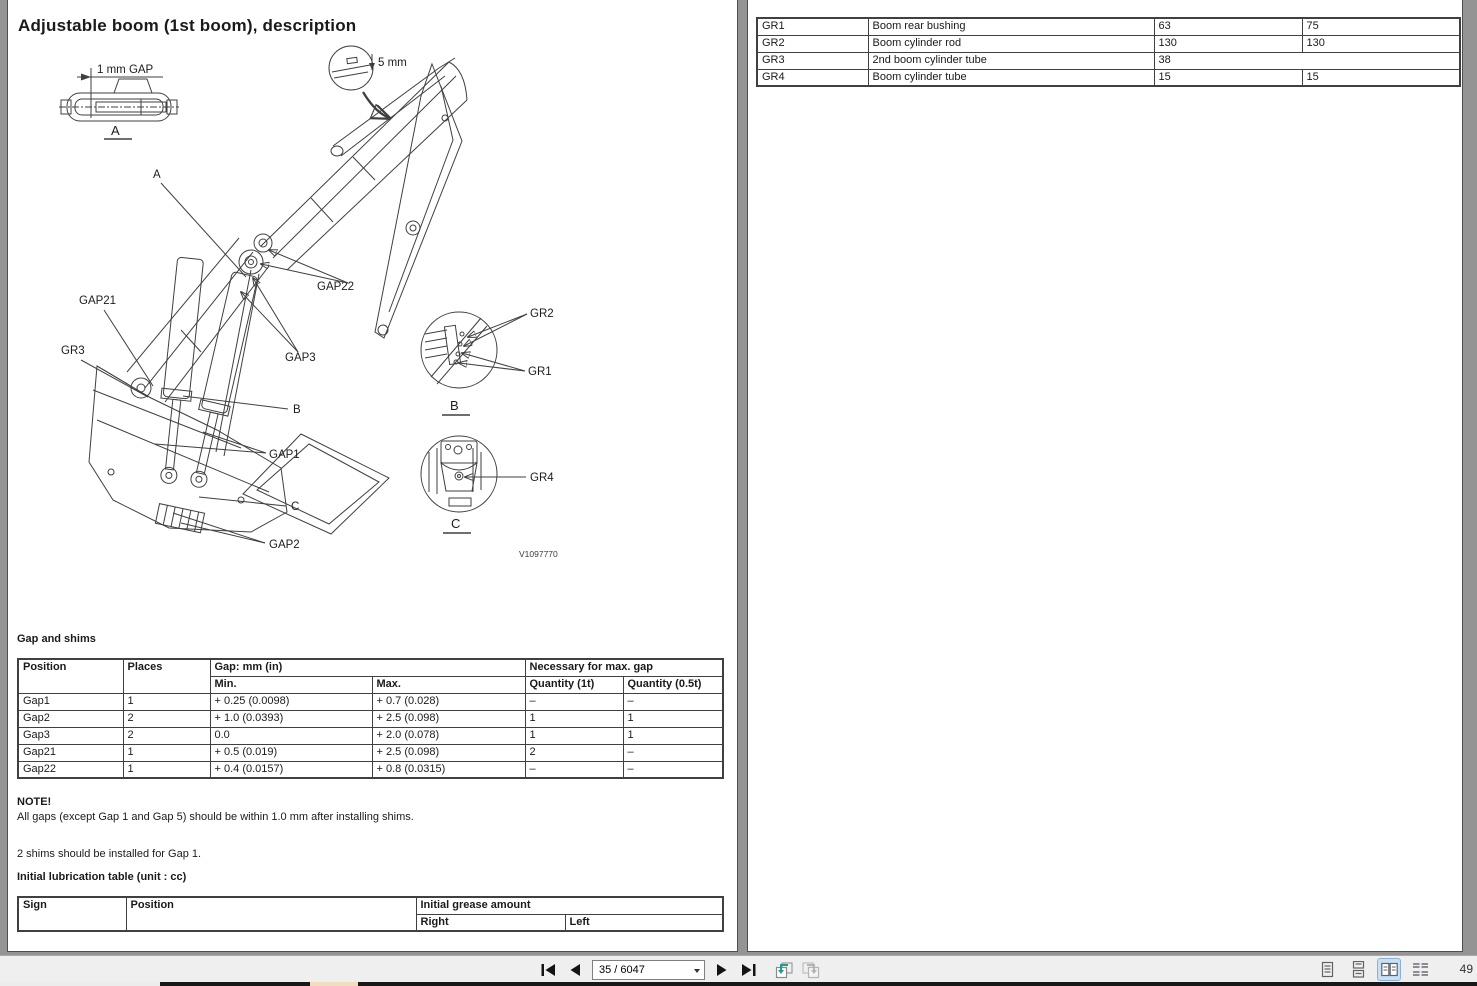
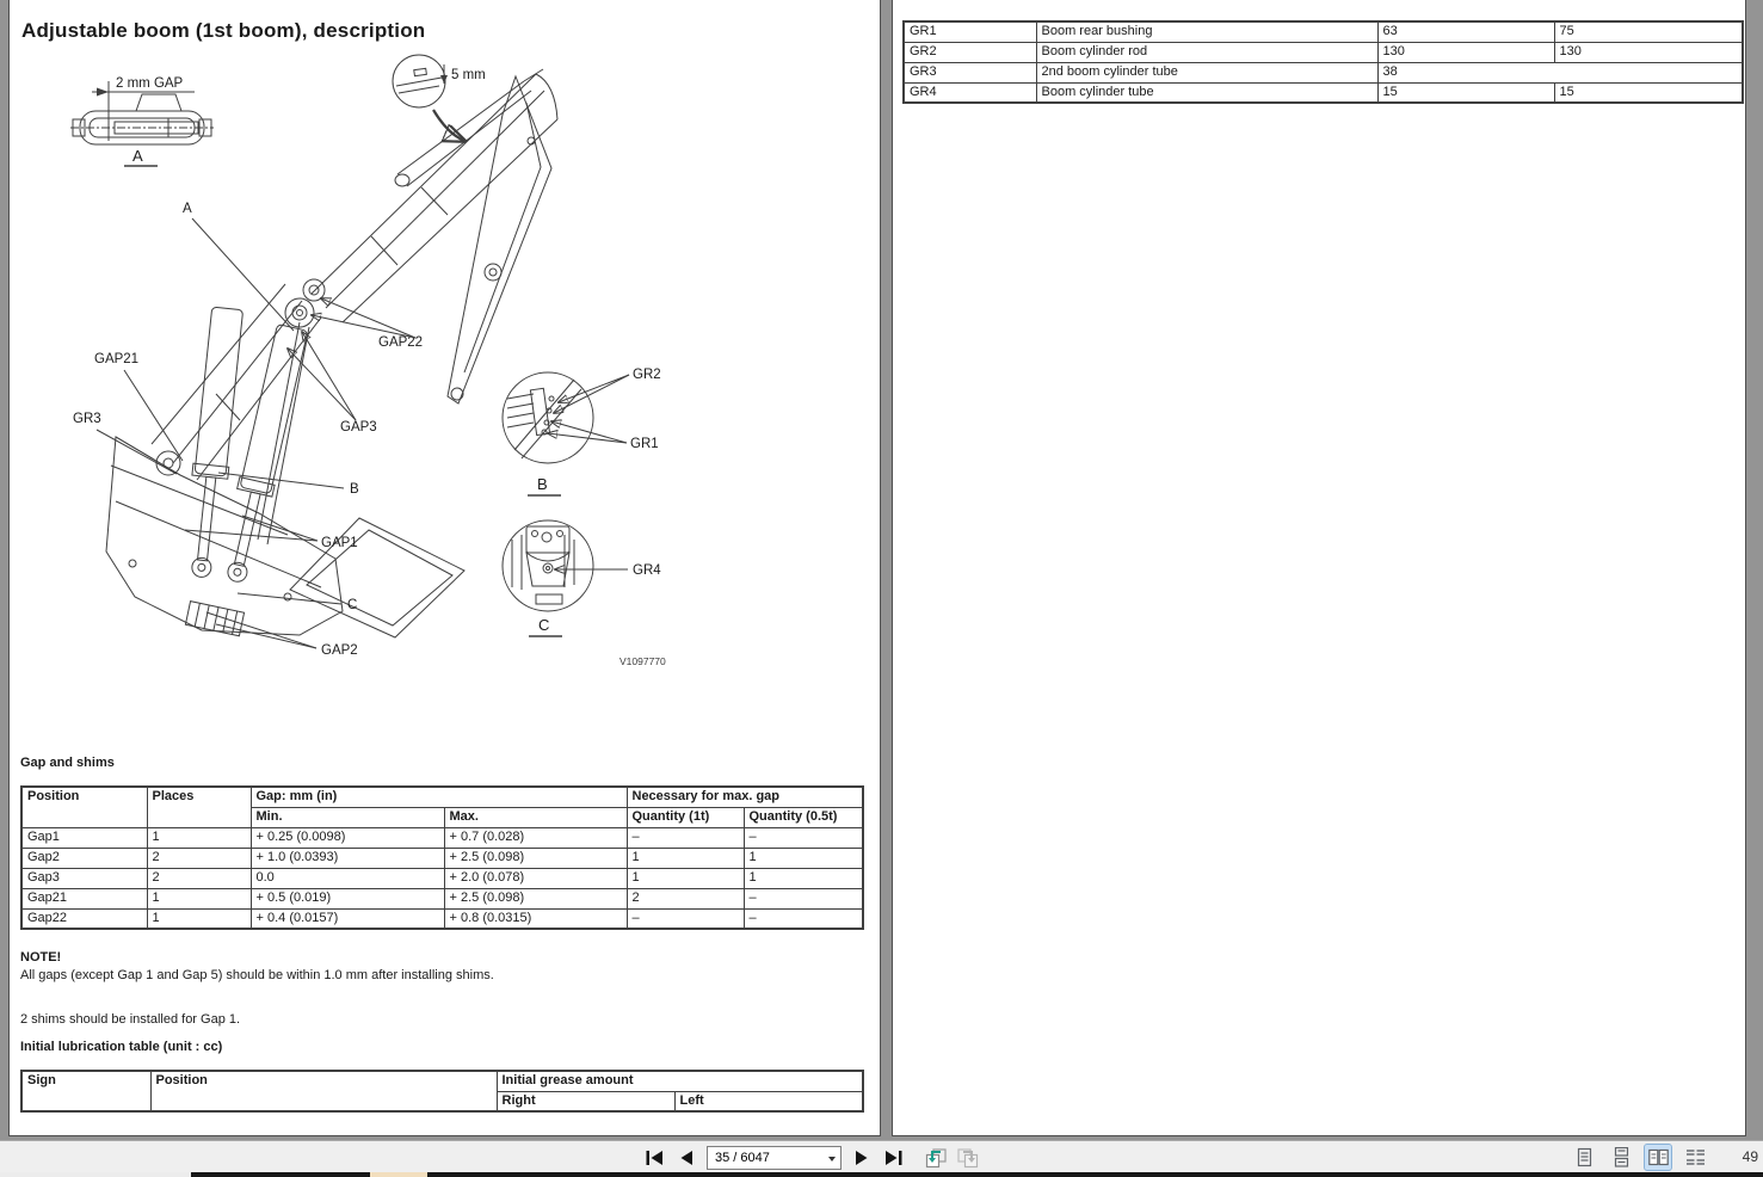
- 1 mm GAP
+ 2 mm GAP
  A
  5 mm
  A
  GAP22
  GAP21
  GR3
  GAP3
  B
  GAP1
  C
  GAP2
  GR2
  GR1
  B
  GR4
  C
  V1097770
  Adjustable boom (1st boom), description
  Gap and shims
  Position	Places	Gap: mm (in)	Necessary for max. gap
  Min.	Max.	Quantity (1t)	Quantity (0.5t)
  Gap1	1	+ 0.25 (0.0098)	+ 0.7 (0.028)	–	–
  Gap2	2	+ 1.0 (0.0393)	+ 2.5 (0.098)	1	1
  Gap3	2	0.0	+ 2.0 (0.078)	1	1
  Gap21	1	+ 0.5 (0.019)	+ 2.5 (0.098)	2	–
  Gap22	1	+ 0.4 (0.0157)	+ 0.8 (0.0315)	–	–
  NOTE!
  All gaps (except Gap 1 and Gap 5) should be within 1.0 mm after installing shims.
  2 shims should be installed for Gap 1.
  Initial lubrication table (unit : cc)
  Sign	Position	Initial grease amount
  Right	Left
  GR1	Boom rear bushing	63	75
  GR2	Boom cylinder rod	130	130
  GR3	2nd boom cylinder tube	38
  GR4	Boom cylinder tube	15	15
  35 / 6047
  49
